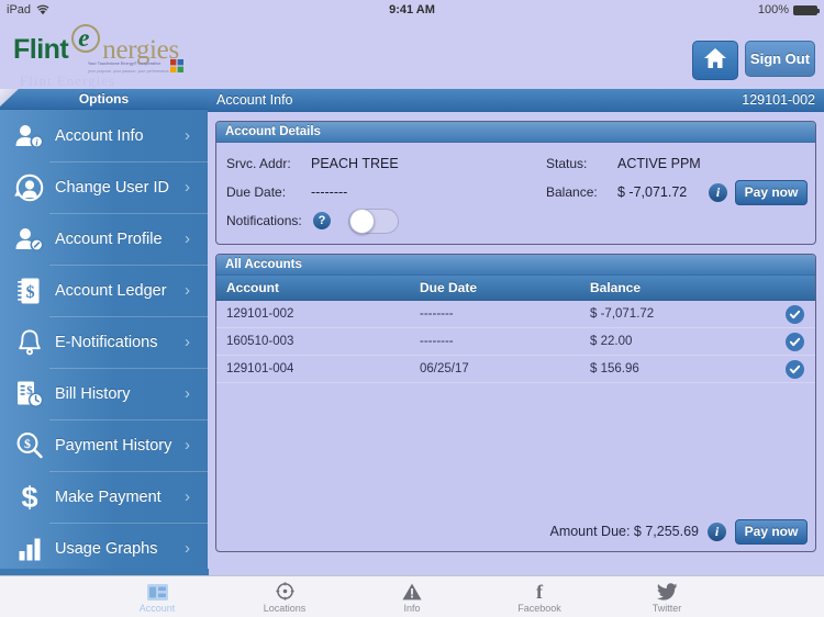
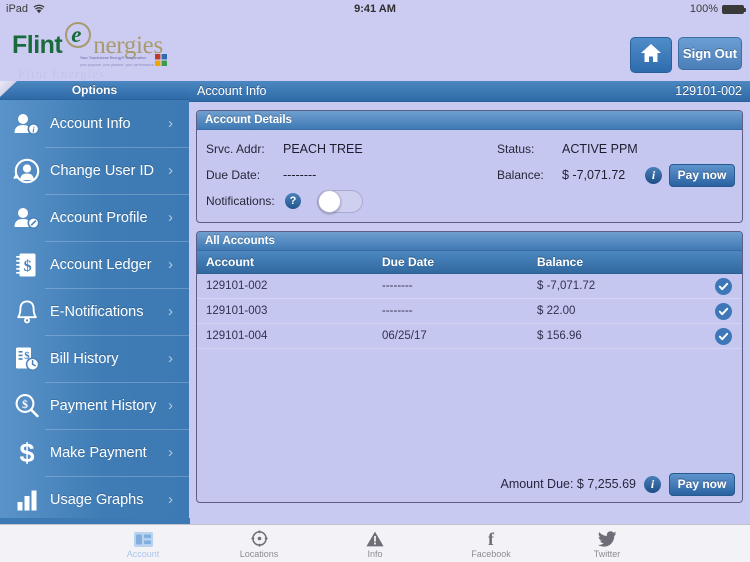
  iPad
  9:41 AM
  100%
  Flint Energies
  Flint
  e
  nergies
  Sign Out
  Options
  i
  Account Info
  ›
  Change User ID
  ›
  Account Profile
  ›
  $
  Account Ledger
  ›
  E-Notifications
  ›
  $
  Bill History
  ›
  $
  Payment History
  ›
  $
  Make Payment
  ›
  Usage Graphs
  ›
  Account Info
  129101-002
  Account Details
  Srvc. Addr:
  PEACH TREE
  Status:
  ACTIVE PPM
  Due Date:
  --------
  Balance:
  $ -7,071.72
  i
  Pay now
  Notifications:
  ?
  All Accounts
  Account
  Due Date
  Balance
  129101-002
  --------
  $ -7,071.72
- 160510-003
+ 129101-003
  --------
  $ 22.00
  129101-004
  06/25/17
  $ 156.96
  Amount Due: $ 7,255.69
  i
  Pay now
  Account
  Locations
  Info
  f
  Facebook
  Twitter
